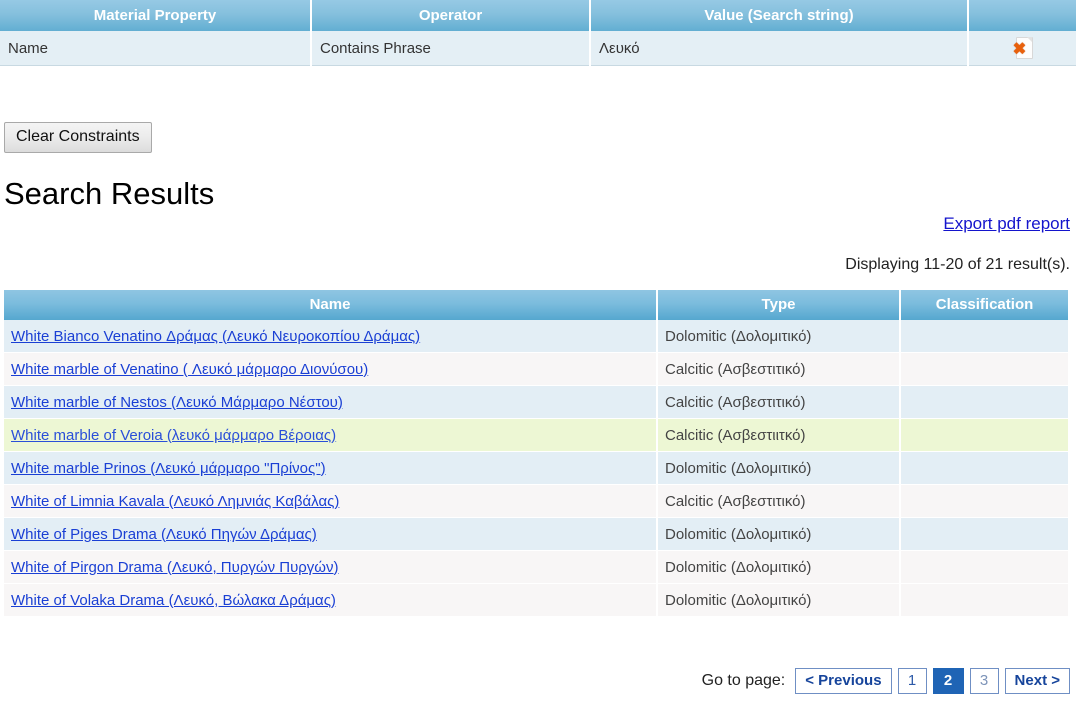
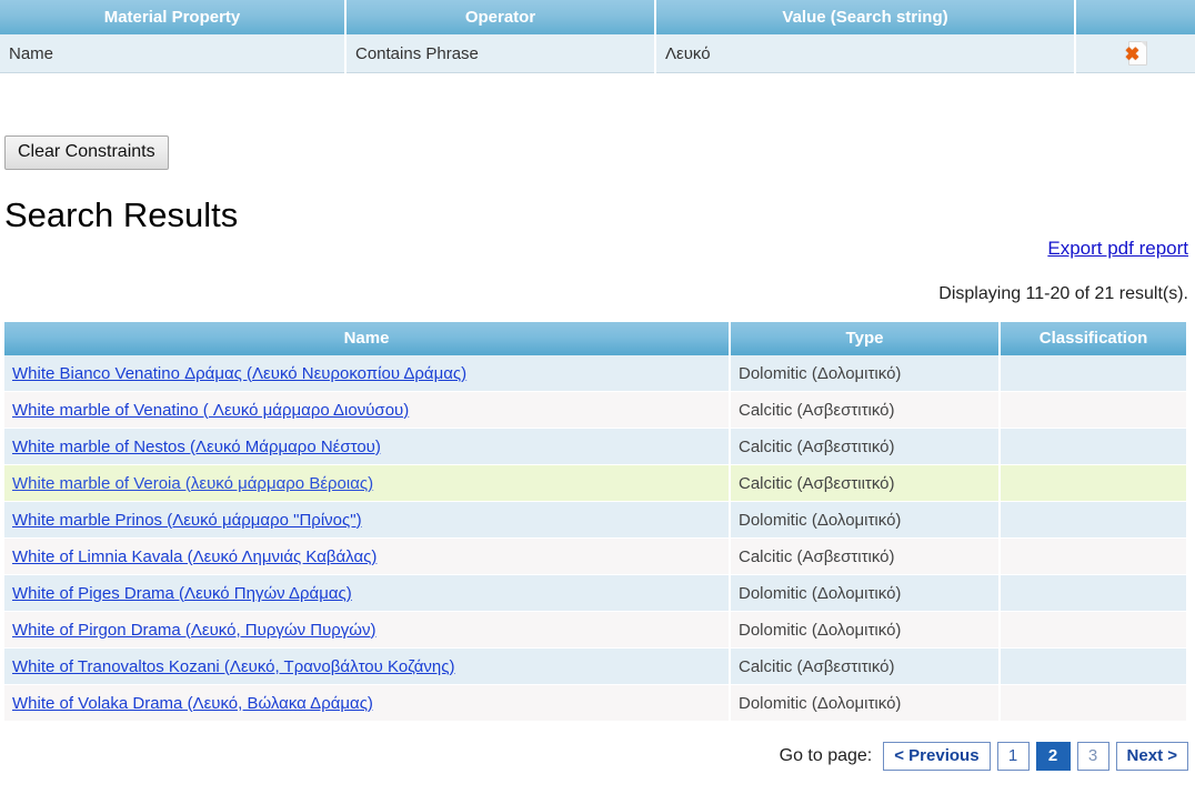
  Material Property	Operator	Value (Search string)
  Name	Contains Phrase	Λευκό	✖
  Clear Constraints
  Search Results
  Export pdf report
  Displaying 11-20 of 21 result(s).
  Name	Type	Classification
  White Bianco Venatino Δράμας (Λευκό Νευροκοπίου Δράμας)	Dolomitic (Δολομιτικό)
  White marble of Venatino ( Λευκό μάρμαρο Διονύσου)	Calcitic (Ασβεστιτικό)
  White marble of Nestos (Λευκό Μάρμαρο Νέστου)	Calcitic (Ασβεστιτικό)
  White marble of Veroia (λευκό μάρμαρο Βέροιας)	Calcitic (Ασβεστιιτκό)
  White marble Prinos (Λευκό μάρμαρο "Πρίνος")	Dolomitic (Δολομιτικό)
  White of Limnia Kavala (Λευκό Λημνιάς Καβάλας)	Calcitic (Ασβεστιτικό)
  White of Piges Drama (Λευκό Πηγών Δράμας)	Dolomitic (Δολομιτικό)
  White of Pirgon Drama (Λευκό, Πυργών Πυργών)	Dolomitic (Δολομιτικό)
+ White of Tranovaltos Kozani (Λευκό, Τρανοβάλτου Κοζάνης)	Calcitic (Ασβεστιτικό)
  White of Volaka Drama (Λευκό, Βώλακα Δράμας)	Dolomitic (Δολομιτικό)
  Go to page:
  < Previous
  1
  2
  3
  Next >
